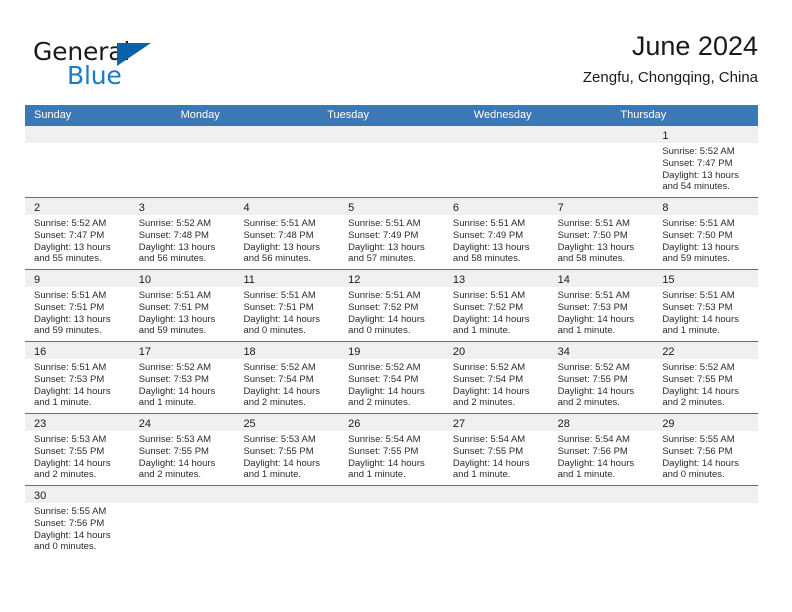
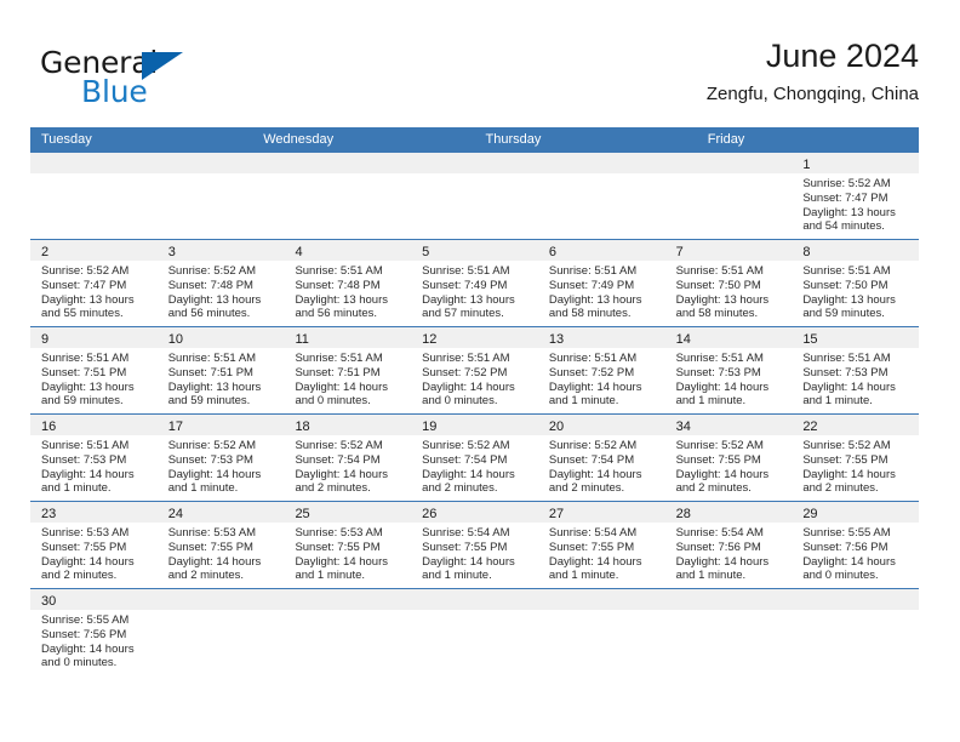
  General
  Blue
  June 2024
  Zengfu, Chongqing, China
- Sunday
- Monday
  Tuesday
  Wednesday
  Thursday
+ Friday
  1
  Sunrise: 5:52 AM
  Sunset: 7:47 PM
  Daylight: 13 hours
  and 54 minutes.
  2
  Sunrise: 5:52 AM
  Sunset: 7:47 PM
  Daylight: 13 hours
  and 55 minutes.
  3
  Sunrise: 5:52 AM
  Sunset: 7:48 PM
  Daylight: 13 hours
  and 56 minutes.
  4
  Sunrise: 5:51 AM
  Sunset: 7:48 PM
  Daylight: 13 hours
  and 56 minutes.
  5
  Sunrise: 5:51 AM
  Sunset: 7:49 PM
  Daylight: 13 hours
  and 57 minutes.
  6
  Sunrise: 5:51 AM
  Sunset: 7:49 PM
  Daylight: 13 hours
  and 58 minutes.
  7
  Sunrise: 5:51 AM
  Sunset: 7:50 PM
  Daylight: 13 hours
  and 58 minutes.
  8
  Sunrise: 5:51 AM
  Sunset: 7:50 PM
  Daylight: 13 hours
  and 59 minutes.
  9
  Sunrise: 5:51 AM
  Sunset: 7:51 PM
  Daylight: 13 hours
  and 59 minutes.
  10
  Sunrise: 5:51 AM
  Sunset: 7:51 PM
  Daylight: 13 hours
  and 59 minutes.
  11
  Sunrise: 5:51 AM
  Sunset: 7:51 PM
  Daylight: 14 hours
  and 0 minutes.
  12
  Sunrise: 5:51 AM
  Sunset: 7:52 PM
  Daylight: 14 hours
  and 0 minutes.
  13
  Sunrise: 5:51 AM
  Sunset: 7:52 PM
  Daylight: 14 hours
  and 1 minute.
  14
  Sunrise: 5:51 AM
  Sunset: 7:53 PM
  Daylight: 14 hours
  and 1 minute.
  15
  Sunrise: 5:51 AM
  Sunset: 7:53 PM
  Daylight: 14 hours
  and 1 minute.
  16
  Sunrise: 5:51 AM
  Sunset: 7:53 PM
  Daylight: 14 hours
  and 1 minute.
  17
  Sunrise: 5:52 AM
  Sunset: 7:53 PM
  Daylight: 14 hours
  and 1 minute.
  18
  Sunrise: 5:52 AM
  Sunset: 7:54 PM
  Daylight: 14 hours
  and 2 minutes.
  19
  Sunrise: 5:52 AM
  Sunset: 7:54 PM
  Daylight: 14 hours
  and 2 minutes.
  20
  Sunrise: 5:52 AM
  Sunset: 7:54 PM
  Daylight: 14 hours
  and 2 minutes.
  34
  Sunrise: 5:52 AM
  Sunset: 7:55 PM
  Daylight: 14 hours
  and 2 minutes.
  22
  Sunrise: 5:52 AM
  Sunset: 7:55 PM
  Daylight: 14 hours
  and 2 minutes.
  23
  Sunrise: 5:53 AM
  Sunset: 7:55 PM
  Daylight: 14 hours
  and 2 minutes.
  24
  Sunrise: 5:53 AM
  Sunset: 7:55 PM
  Daylight: 14 hours
  and 2 minutes.
  25
  Sunrise: 5:53 AM
  Sunset: 7:55 PM
  Daylight: 14 hours
  and 1 minute.
  26
  Sunrise: 5:54 AM
  Sunset: 7:55 PM
  Daylight: 14 hours
  and 1 minute.
  27
  Sunrise: 5:54 AM
  Sunset: 7:55 PM
  Daylight: 14 hours
  and 1 minute.
  28
  Sunrise: 5:54 AM
  Sunset: 7:56 PM
  Daylight: 14 hours
  and 1 minute.
  29
  Sunrise: 5:55 AM
  Sunset: 7:56 PM
  Daylight: 14 hours
  and 0 minutes.
  30
  Sunrise: 5:55 AM
  Sunset: 7:56 PM
  Daylight: 14 hours
  and 0 minutes.
